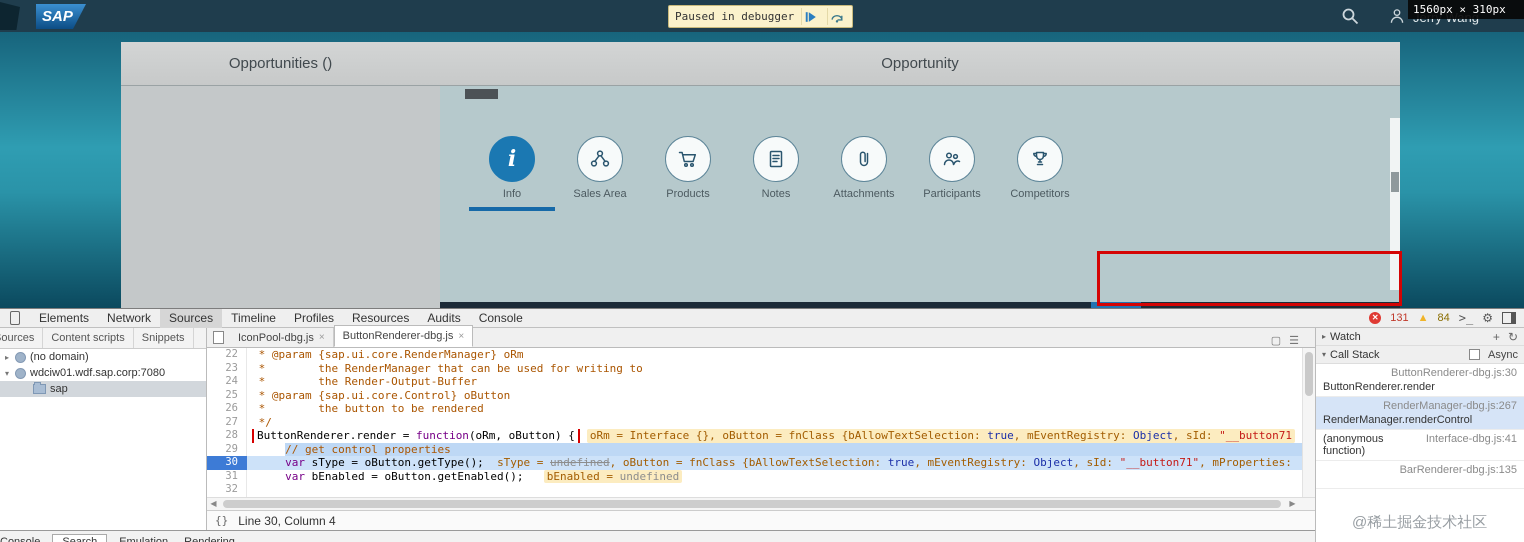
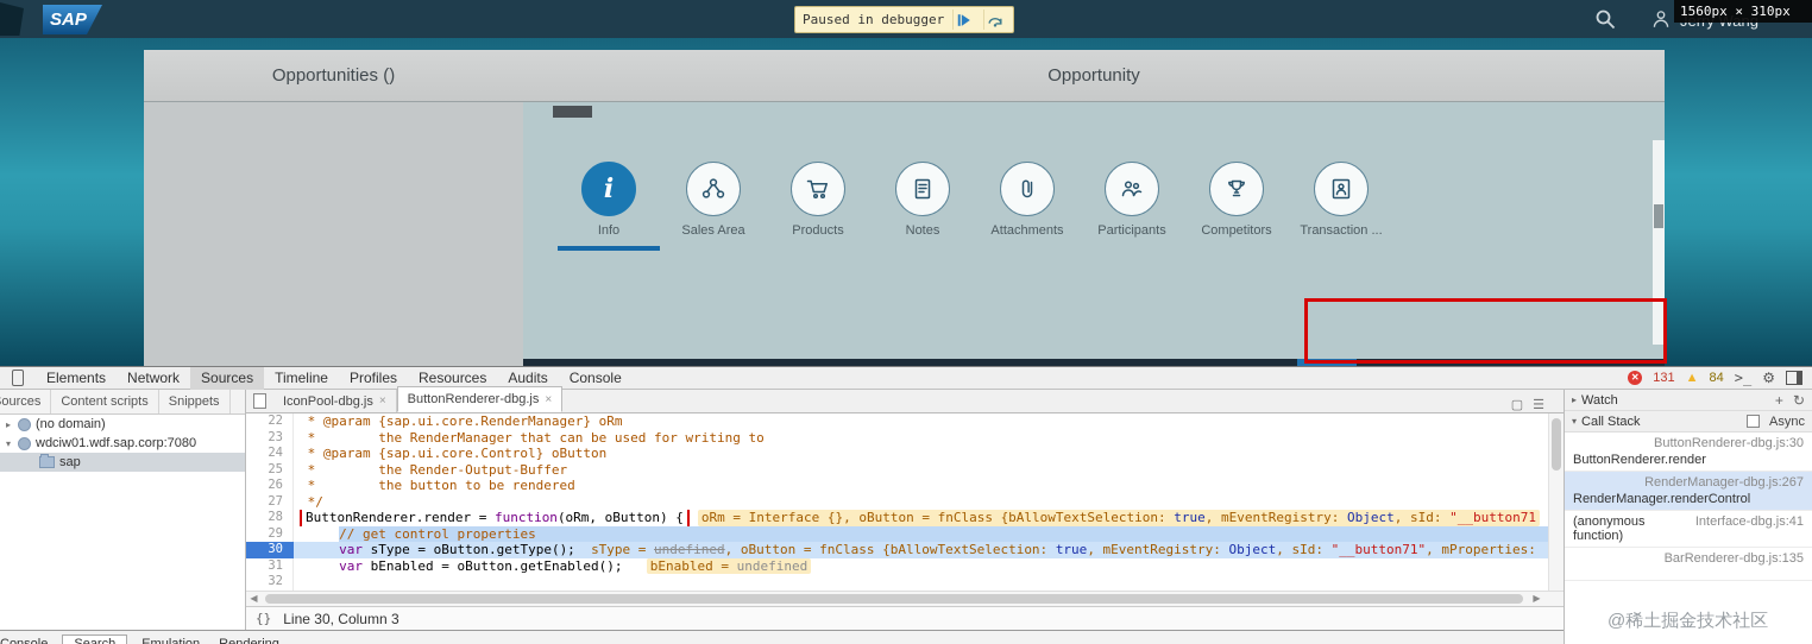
  SAP
  Paused in debugger
  1560px × 310px
  Opportunities ()
  Opportunity
  i
  Info
  Sales Area
  Products
  Notes
  Attachments
  Participants
  Competitors
+ Transaction ...
  Elements
  Network
  Sources
  Timeline
  Profiles
  Resources
  Audits
  Console
  ✕
  131
  ▲
  84
  >_
  ⚙
  ources
  Content scripts
  Snippets
  ▸
  (no domain)
  ▾
  wdciw01.wdf.sap.corp:7080
  sap
  IconPool-dbg.js
  ×
  ButtonRenderer-dbg.js
  ×
  ▢
  ☰
  22
  * @param {sap.ui.core.RenderManager} oRm
  23
  * the RenderManager that can be used for writing to
  24
- * the Render-Output-Buffer
+ * @param {sap.ui.core.Control} oButton
  25
- * @param {sap.ui.core.Control} oButton
+ * the Render-Output-Buffer
  26
  * the button to be rendered
  27
  */
  28
  ButtonRenderer.render =
  function
  (oRm, oButton) {
  oRm = Interface {}, oButton = fnClass {bAllowTextSelection:
  true
  , mEventRegistry:
  Object
  , sId:
  "__button71
  29
  // get control properties
  30
  var
  sType = oButton.getType();
  sType =
  undefined
  , oButton = fnClass {bAllowTextSelection:
  true
  , mEventRegistry:
  Object
  , sId:
  "__button71"
  , mProperties:
  31
  var
  bEnabled = oButton.getEnabled();
  bEnabled =
  undefined
  32
  ◀
  ▶
  {}
- Line 30, Column 4
+ Line 30, Column 3
  ▸
  Watch
  +
  ↻
  ▾
  Call Stack
  Async
  ButtonRenderer-dbg.js:30
  ButtonRenderer.render
  RenderManager-dbg.js:267
  RenderManager.renderControl
  (anonymous function)
  Interface-dbg.js:41
  BarRenderer-dbg.js:135
  @稀土掘金技术社区
